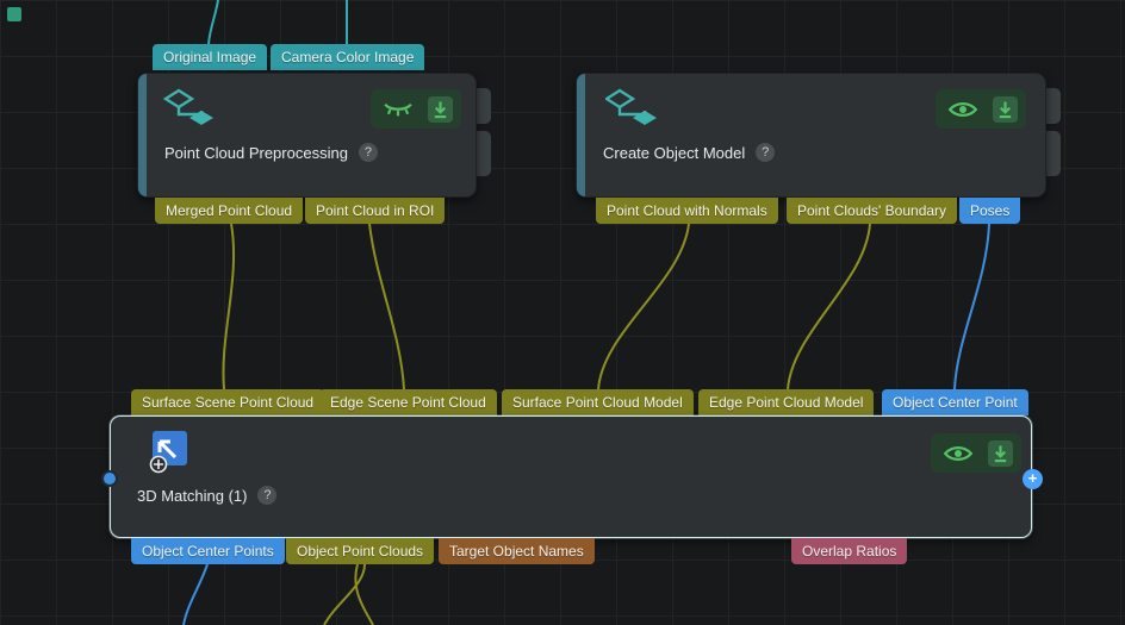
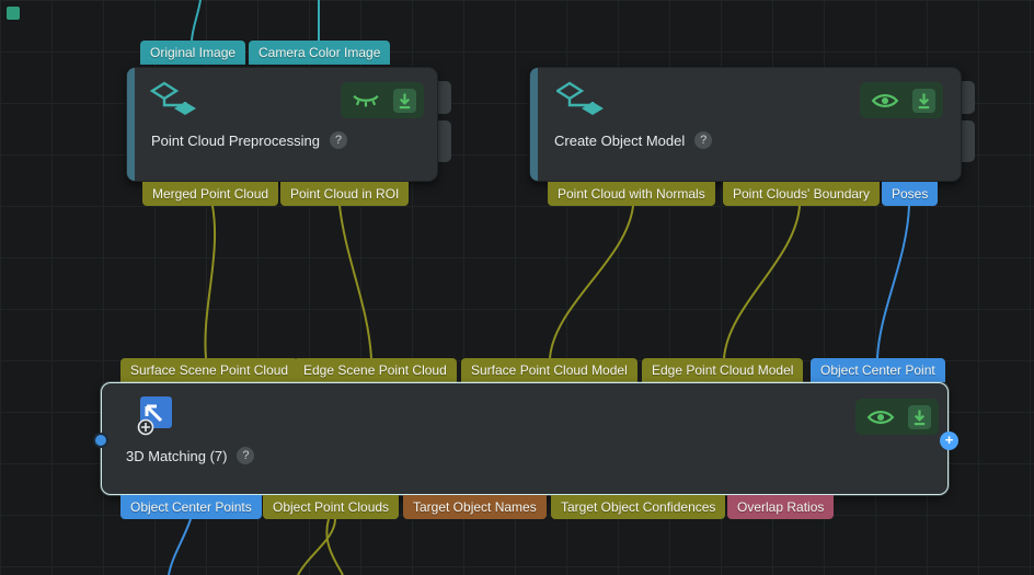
  Original Image
  Camera Color Image
  Point Cloud Preprocessing
  ?
  Merged Point Cloud
  Point Cloud in ROI
  Create Object Model
  ?
  Point Cloud with Normals
  Point Clouds' Boundary
  Poses
  Surface Scene Point Cloud
  Edge Scene Point Cloud
  Surface Point Cloud Model
  Edge Point Cloud Model
  Object Center Point
- 3D Matching (1)
+ 3D Matching (7)
  ?
  +
  Object Center Points
  Object Point Clouds
  Target Object Names
+ Target Object Confidences
  Overlap Ratios
